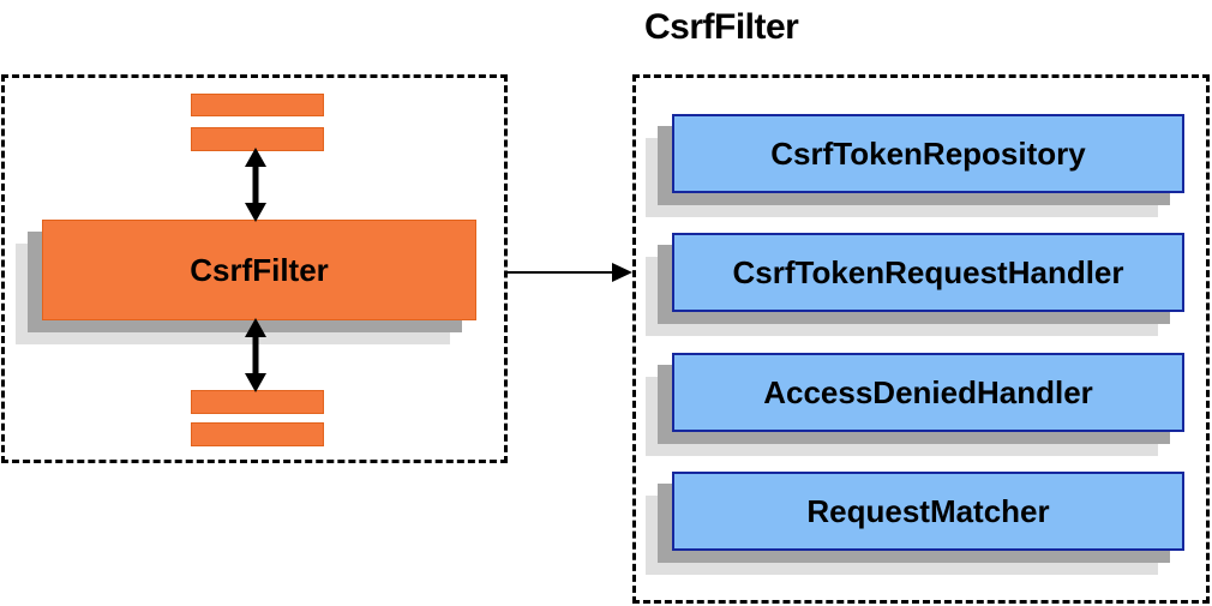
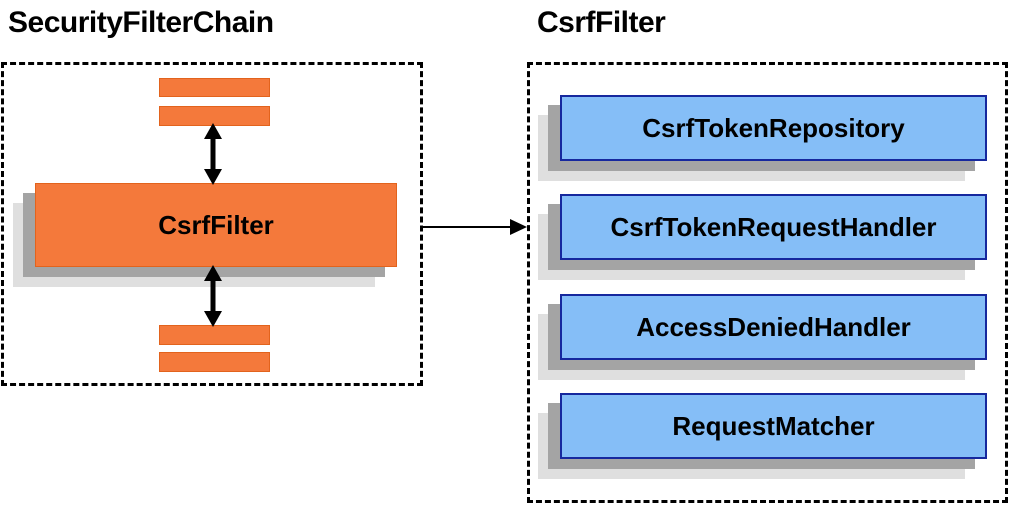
+ SecurityFilterChain
  CsrfFilter
  CsrfFilter
  CsrfTokenRepository
  CsrfTokenRequestHandler
  AccessDeniedHandler
  RequestMatcher
